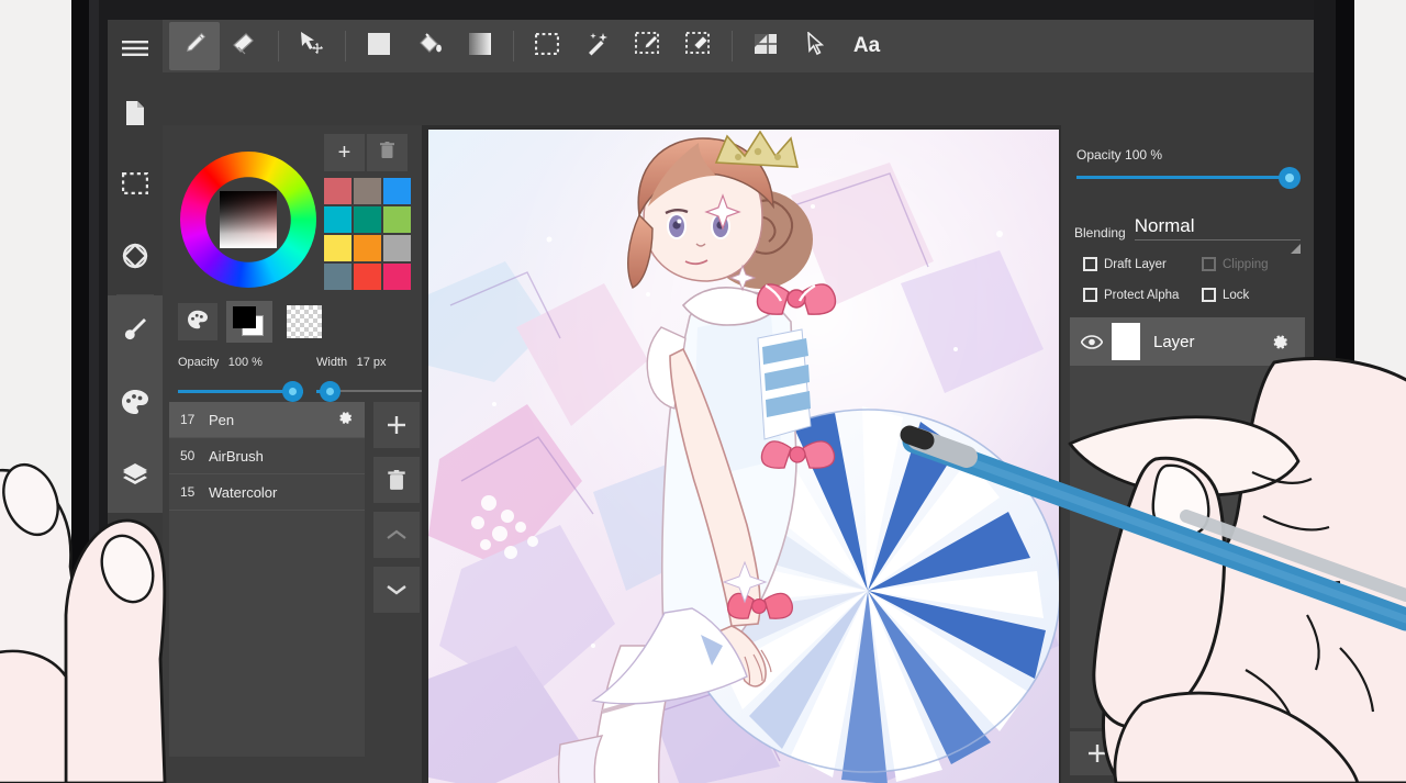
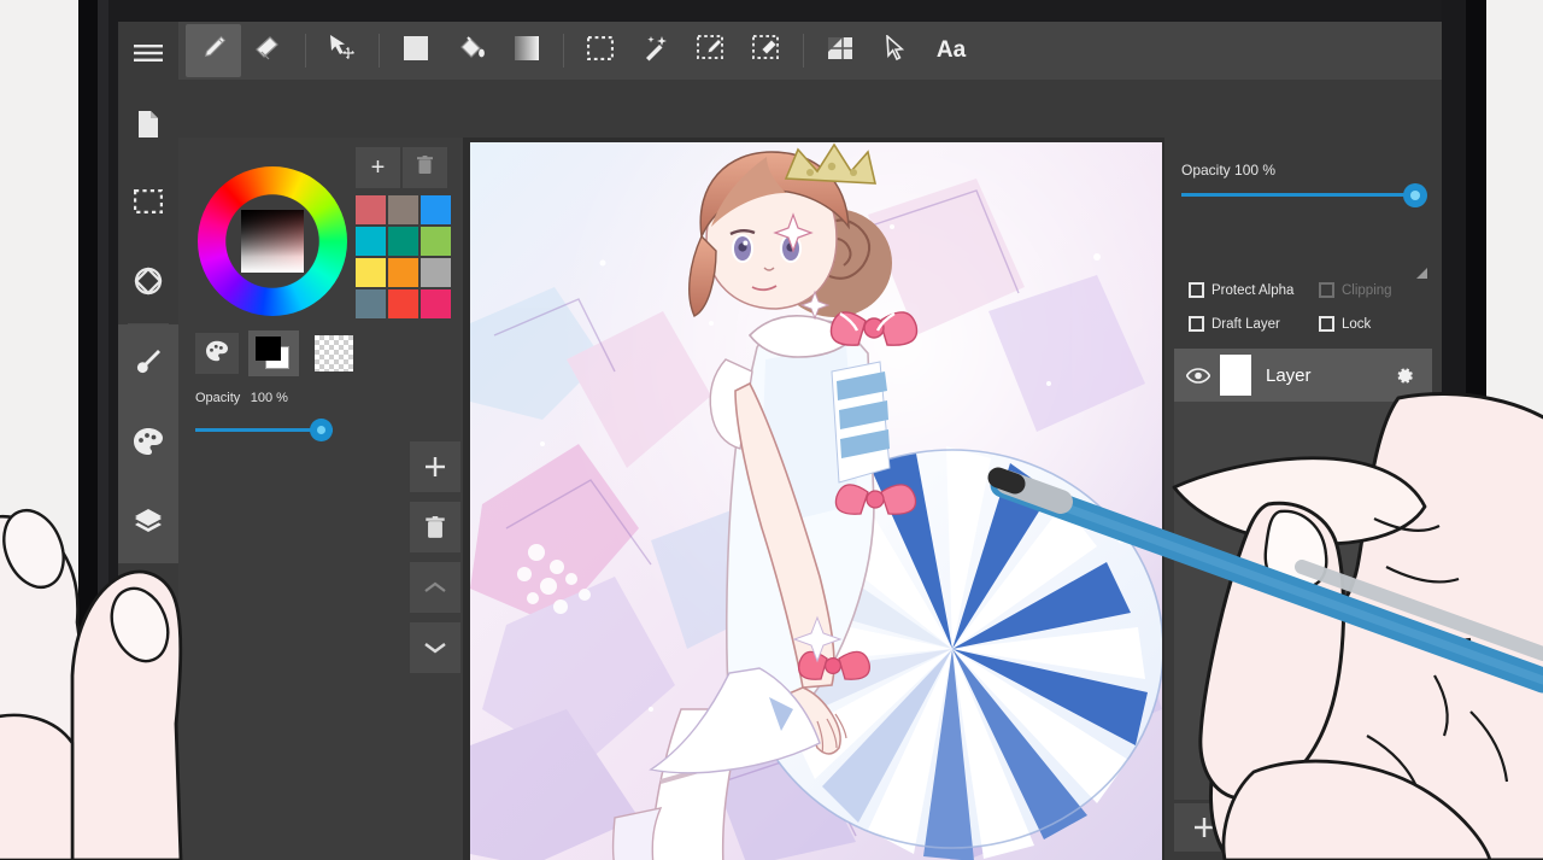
  Aa
  +
  Opacity 100 %
- Width 17 px
- 17
- Pen
- 50
- AirBrush
- 15
- Watercolor
  Opacity 100 %
- Blending
- Normal
- Draft Layer
+ Protect Alpha
  Clipping
- Protect Alpha
+ Draft Layer
  Lock
  Layer
